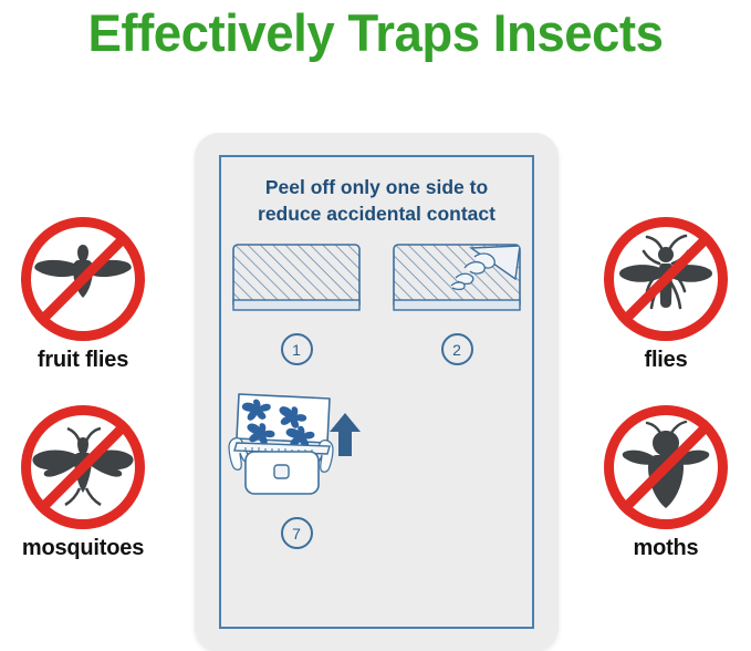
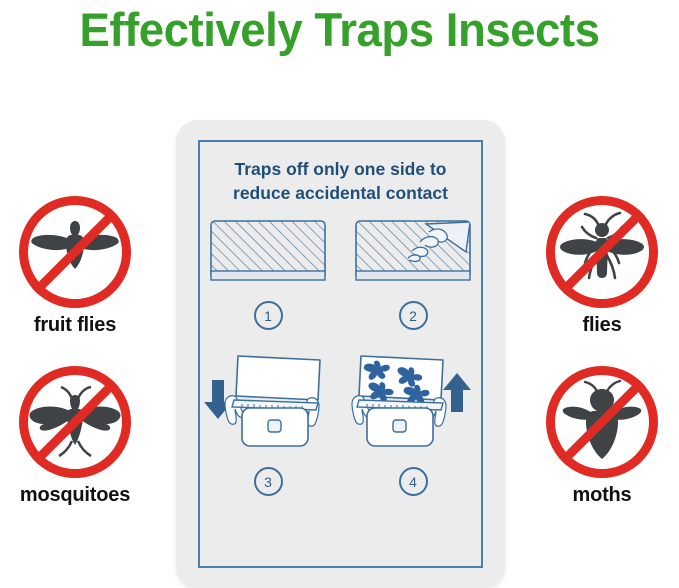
  Effectively Traps Insects
  fruit flies
  mosquitoes
  flies
  moths
- Peel off only one side to
+ Traps off only one side to
  reduce accidental contact
  1
  2
+ 3
- 7
+ 4
